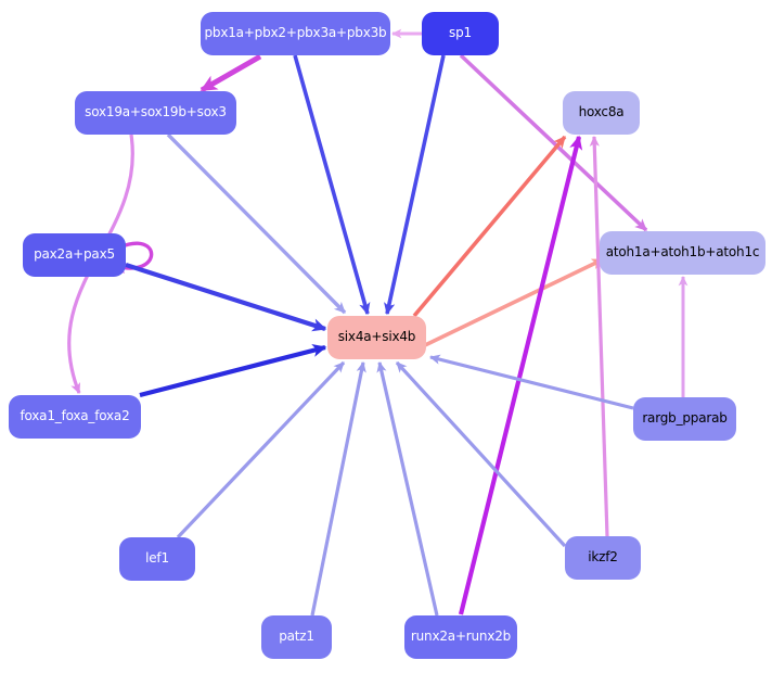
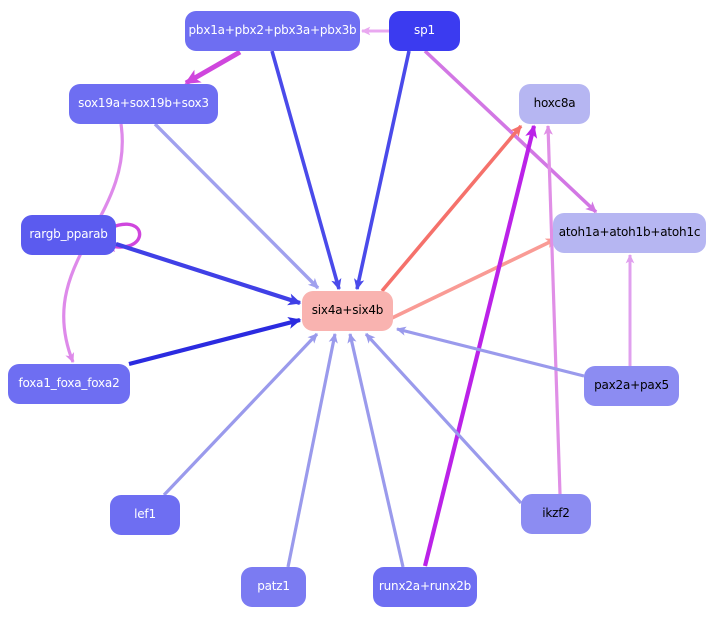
  pbx1a+pbx2+pbx3a+pbx3b
  sp1
  sox19a+sox19b+sox3
  hoxc8a
  atoh1a+atoh1b+atoh1c
- pax2a+pax5
+ rargb_pparab
  six4a+six4b
  foxa1_foxa_foxa2
- rargb_pparab
+ pax2a+pax5
  lef1
  ikzf2
  patz1
  runx2a+runx2b
